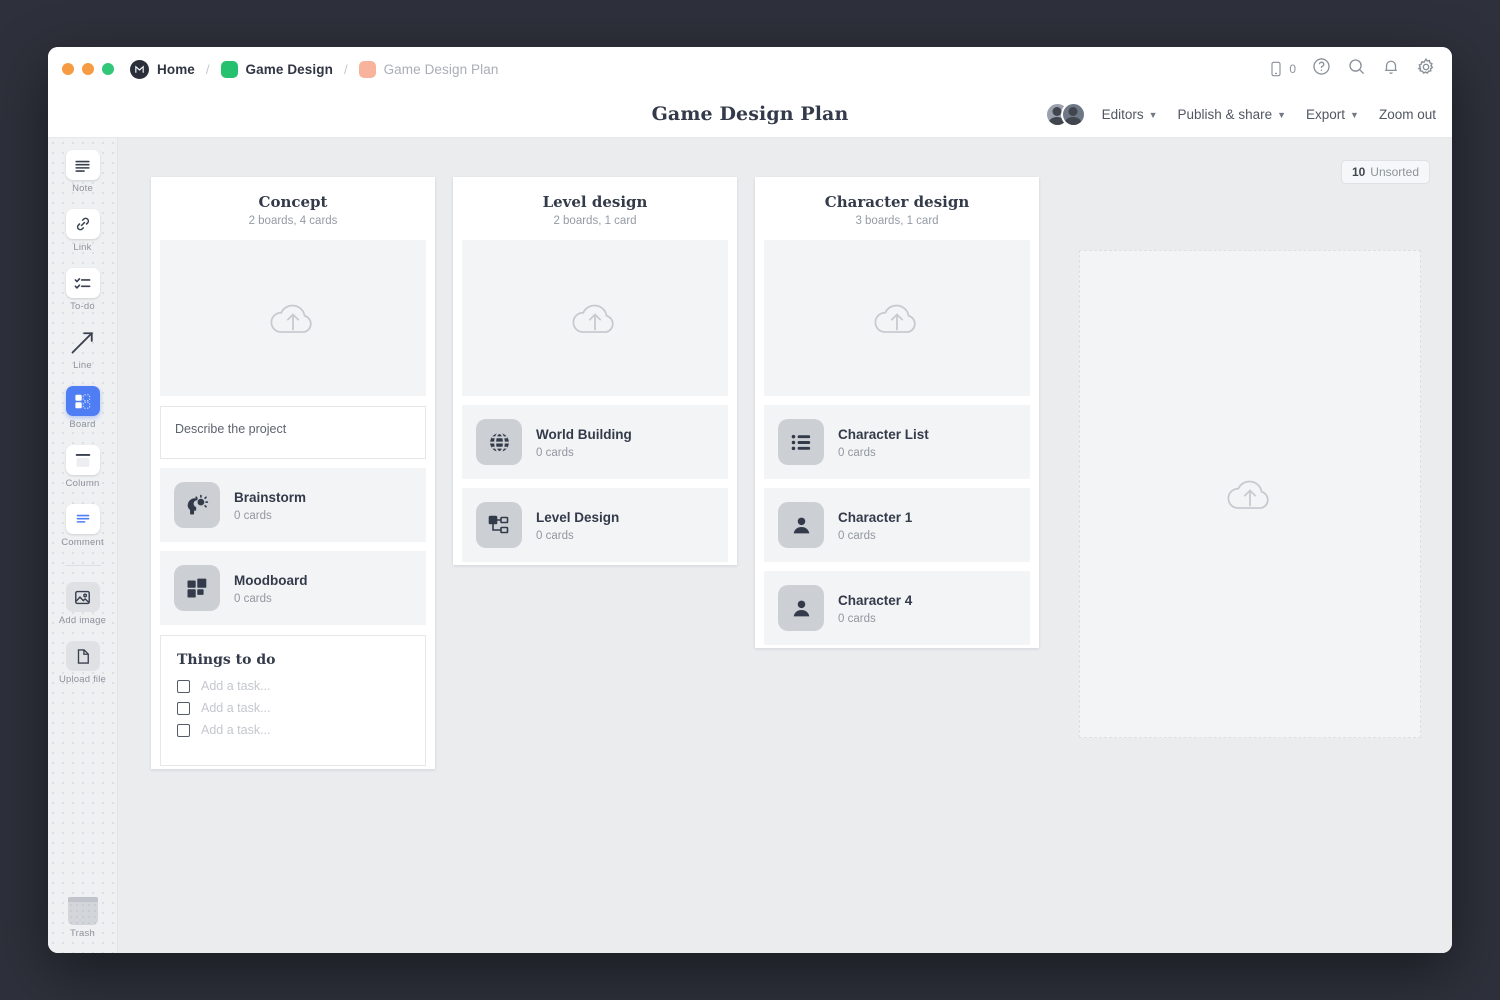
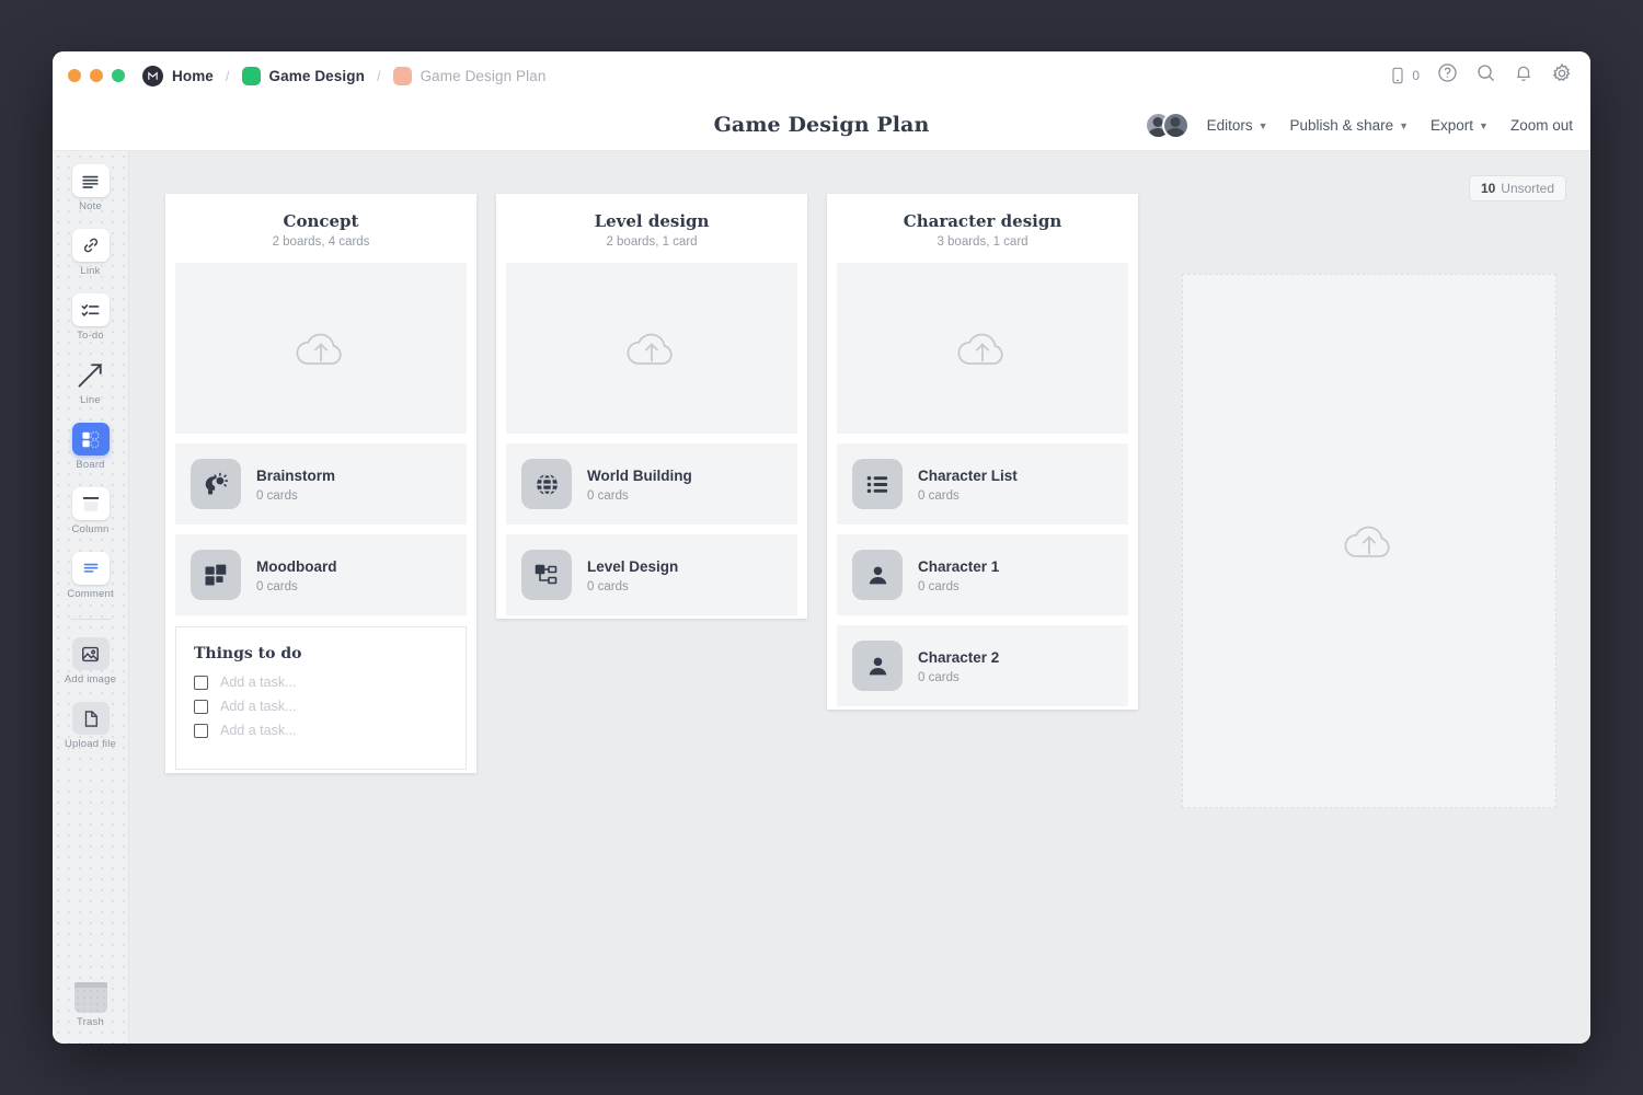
  Home
  /
  Game Design
  /
  Game Design Plan
  0
  Game Design Plan
  Editors
  ▼
  Publish & share
  ▼
  Export
  ▼
  Zoom out
  Note
  Link
  To-do
  Line
  Board
  Column
  Comment
  Add image
  Upload file
  Trash
  10
  Unsorted
  Concept
  2 boards, 4 cards
- Describe the project
  Brainstorm
  0 cards
  Moodboard
  0 cards
  Things to do
  Add a task...
  Add a task...
  Add a task...
  Level design
  2 boards, 1 card
  World Building
  0 cards
  Level Design
  0 cards
  Character design
  3 boards, 1 card
  Character List
  0 cards
  Character 1
  0 cards
- Character 4
+ Character 2
  0 cards
